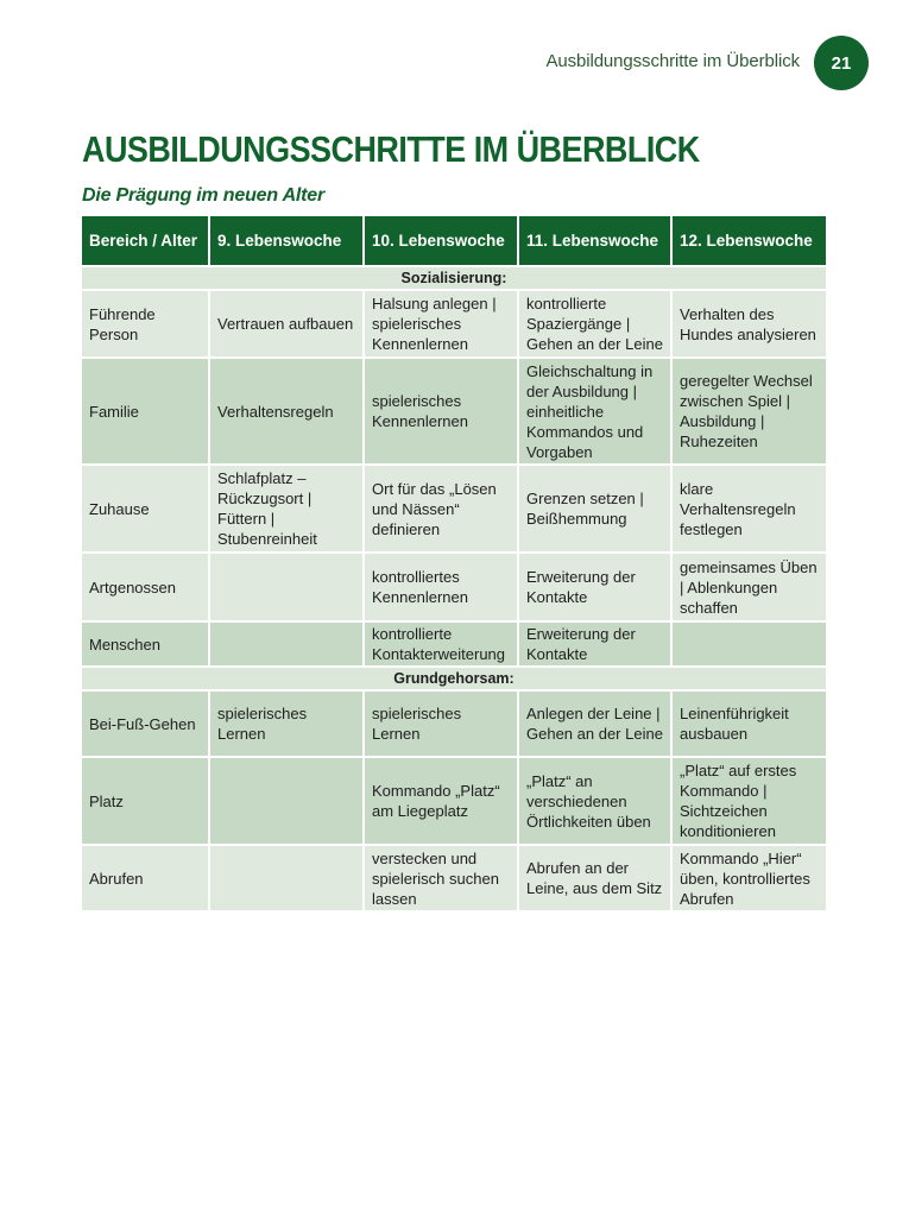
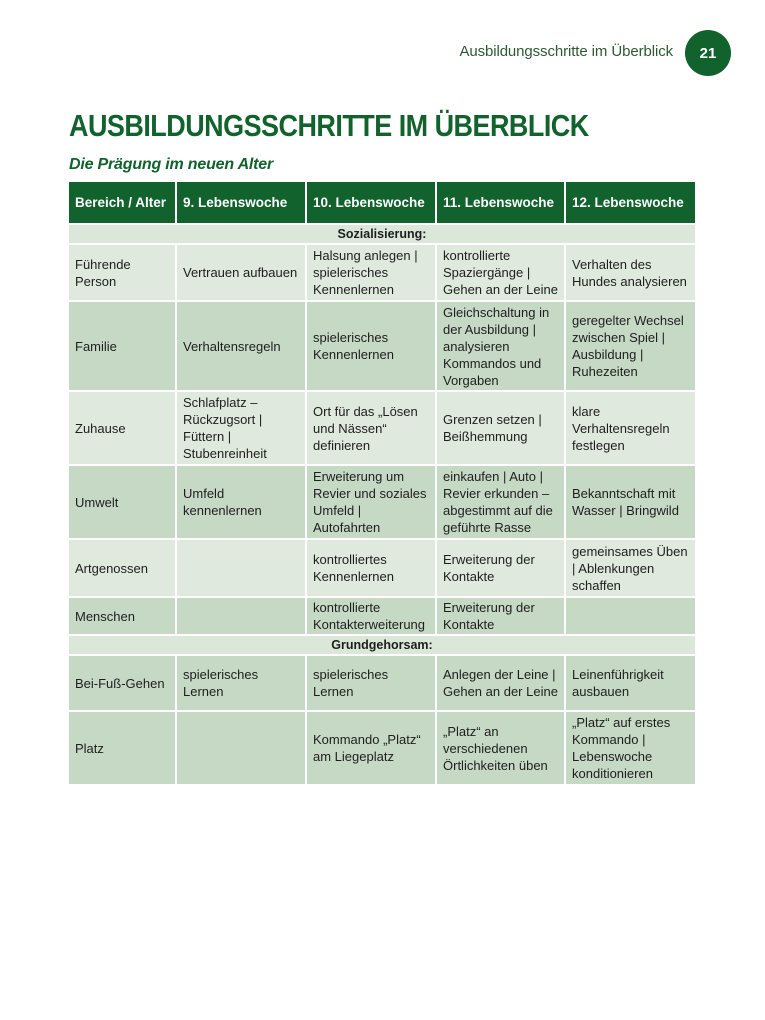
  Ausbildungsschritte im Überblick
  21
  AUSBILDUNGSSCHRITTE IM ÜBERBLICK
  Die Prägung im neuen Alter
  Bereich / Alter	9. Lebenswoche	10. Lebenswoche	11. Lebenswoche	12. Lebenswoche
  Sozialisierung:
  Führende Person	Vertrauen aufbauen	Halsung anlegen | spielerisches Kennenlernen	kontrollierte Spaziergänge | Gehen an der Leine	Verhalten des Hundes analysieren
- Familie	Verhaltensregeln	spielerisches Kennenlernen	Gleichschaltung in der Ausbildung | einheitliche Kommandos und Vorgaben	geregelter Wechsel zwischen Spiel | Ausbildung | Ruhezeiten
+ Familie	Verhaltensregeln	spielerisches Kennenlernen	Gleichschaltung in der Ausbildung | analysieren Kommandos und Vorgaben	geregelter Wechsel zwischen Spiel | Ausbildung | Ruhezeiten
  Zuhause	Schlafplatz – Rückzugsort | Füttern | Stubenreinheit	Ort für das „Lösen und Nässen“ definieren	Grenzen setzen | Beißhemmung	klare Verhaltensregeln festlegen
+ Umwelt	Umfeld kennenlernen	Erweiterung um Revier und soziales Umfeld | Autofahrten	einkaufen | Auto | Revier erkunden – abgestimmt auf die geführte Rasse	Bekanntschaft mit Wasser | Bringwild
  Artgenossen		kontrolliertes Kennenlernen	Erweiterung der Kontakte	gemeinsames Üben | Ablenkungen schaffen
  Menschen		kontrollierte Kontakterweiterung	Erweiterung der Kontakte
  Grundgehorsam:
  Bei-Fuß-Gehen	spielerisches Lernen	spielerisches Lernen	Anlegen der Leine | Gehen an der Leine	Leinenführigkeit ausbauen
- Platz		Kommando „Platz“ am Liegeplatz	„Platz“ an verschiedenen Örtlichkeiten üben	„Platz“ auf erstes Kommando | Sichtzeichen konditionieren
+ Platz		Kommando „Platz“ am Liegeplatz	„Platz“ an verschiedenen Örtlichkeiten üben	„Platz“ auf erstes Kommando | Lebenswoche konditionieren
- Abrufen		verstecken und spielerisch suchen lassen	Abrufen an der Leine, aus dem Sitz	Kommando „Hier“ üben, kontrolliertes Abrufen
